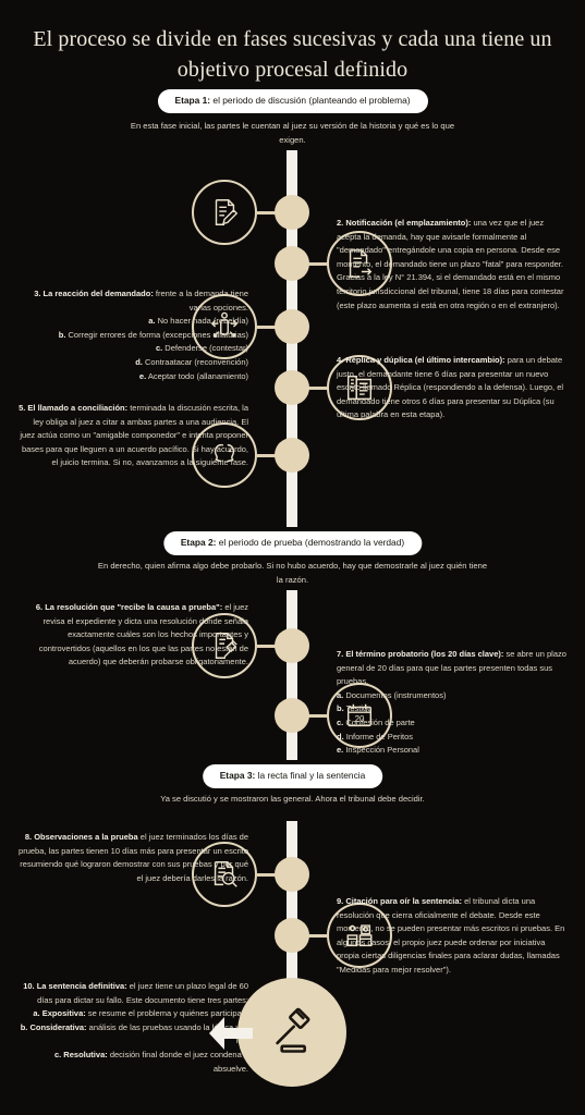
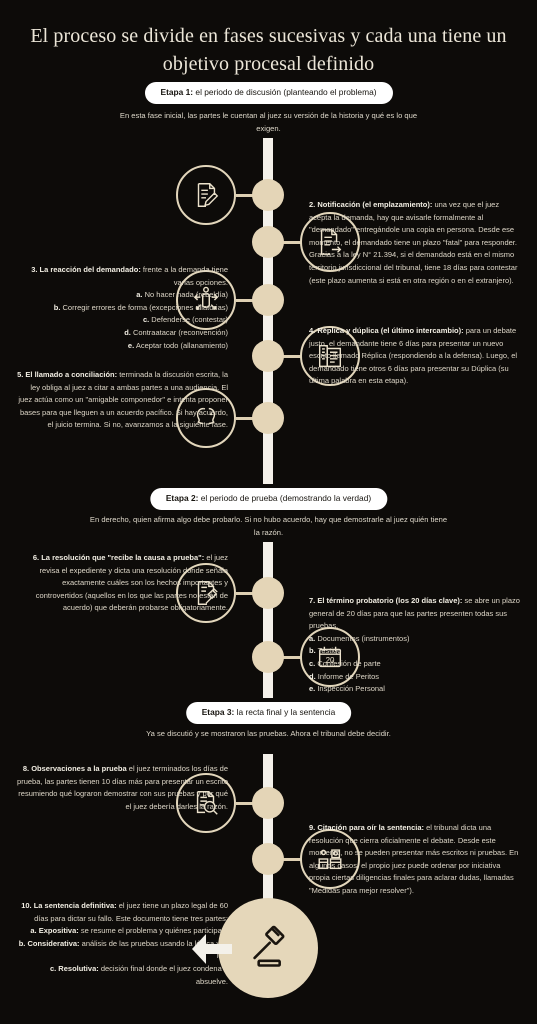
  El proceso se divide en fases sucesivas y cada una tiene un objetivo procesal definido
  Etapa 1: el periodo de discusión (planteando el problema)
  En esta fase inicial, las partes le cuentan al juez su versión de la historia y qué es lo que exigen.
  2. Notificación (el emplazamiento): una vez que el juez acepta la demanda, hay que avisarle formalmente al "demandado" entregándole una copia en persona. Desde ese momento, el demandado tiene un plazo "fatal" para responder. Gracias a la ley N° 21.394, si el demandado está en el mismo territorio jurisdiccional del tribunal, tiene 18 días para contestar (este plazo aumenta si está en otra región o en el extranjero).
  3. La reacción del demandado: frente a la demanda tiene varias opciones.
  a. No hacer nada (rebeldía)
  b. Corregir errores de forma (excepciones dilatorias)
  c. Defenderse (contestar)
  d. Contraatacar (reconvención)
  e. Aceptar todo (allanamiento)
  4. Réplica y dúplica (el último intercambio): para un debate justo, el demandante tiene 6 días para presentar un nuevo escrito llamado Réplica (respondiendo a la defensa). Luego, el demandado tiene otros 6 días para presentar su Dúplica (su última palabra en esta etapa).
  5. El llamado a conciliación: terminada la discusión escrita, la ley obliga al juez a citar a ambas partes a una audiencia. El juez actúa como un "amigable componedor" e intenta proponer bases para que lleguen a un acuerdo pacífico. Si hay acuerdo, el juicio termina. Si no, avanzamos a la siguiente fase.
  Etapa 2: el periodo de prueba (demostrando la verdad)
  En derecho, quien afirma algo debe probarlo. Si no hubo acuerdo, hay que demostrarle al juez quién tiene la razón.
  6. La resolución que "recibe la causa a prueba": el juez revisa el expediente y dicta una resolución donde señala exactamente cuáles son los hechos importantes y controvertidos (aquellos en los que las partes no están de acuerdo) que deberán probarse obligatoriamente.
  20
  7. El término probatorio (los 20 días clave): se abre un plazo general de 20 días para que las partes presenten todas sus pruebas.
  a. Documentos (instrumentos)
  b. Testigo
  c. Confesión de parte
  d. Informe de Peritos
  e. Inspección Personal
  Etapa 3: la recta final y la sentencia
- Ya se discutió y se mostraron las general. Ahora el tribunal debe decidir.
+ Ya se discutió y se mostraron las pruebas. Ahora el tribunal debe decidir.
  8. Observaciones a la prueba el juez terminados los días de prueba, las partes tienen 10 días más para presentar un escrito resumiendo qué lograron demostrar con sus pruebas y por qué el juez debería darles la razón.
  9. Citación para oír la sentencia: el tribunal dicta una resolución que cierra oficialmente el debate. Desde este momento, no se pueden presentar más escritos ni pruebas. En algunos casos, el propio juez puede ordenar por iniciativa propia ciertas diligencias finales para aclarar dudas, llamadas "Medidas para mejor resolver").
  10. La sentencia definitiva: el juez tiene un plazo legal de 60 días para dictar su fallo. Este documento tiene tres partes
  a. Expositiva: se resume el problema y quiénes participa
  b. Considerativa: análisis de las pruebas usando la lca
  c. Resolutiva: decisión final donde el juez condena absuelve.
